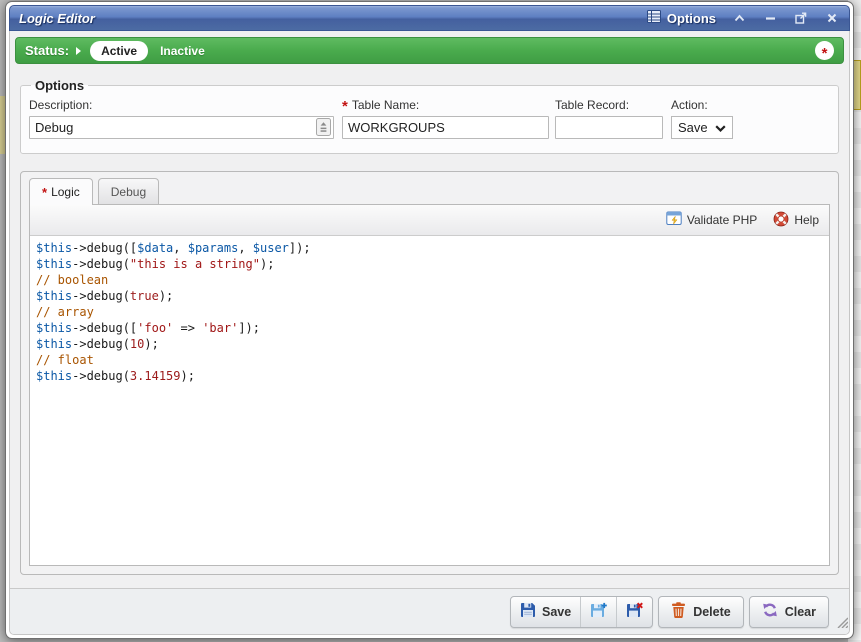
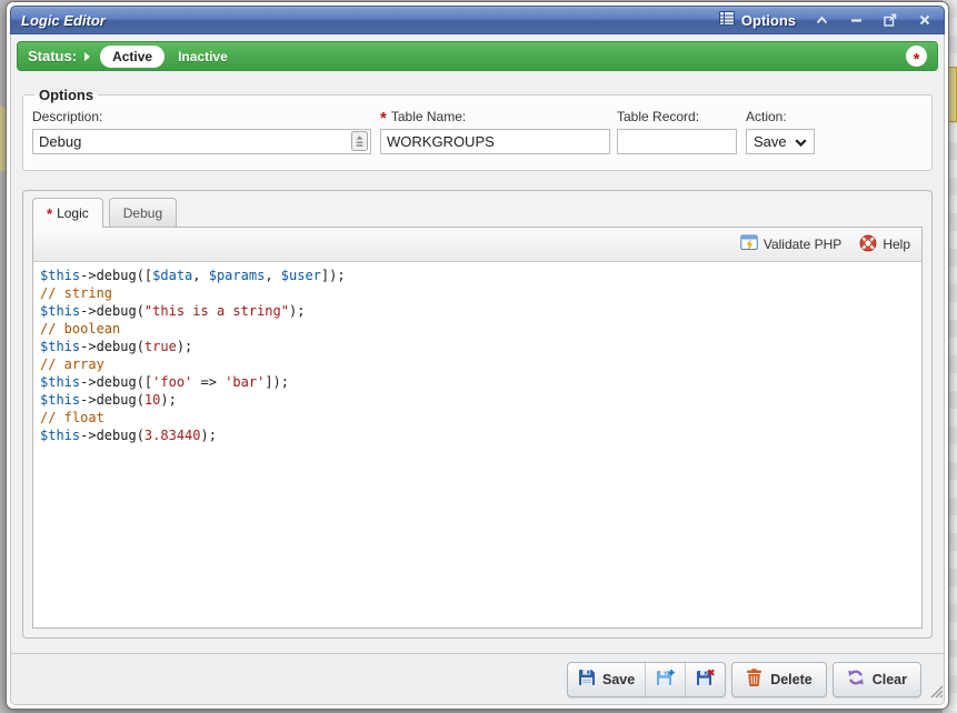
  Logic Editor
  Options
  Status:
  Active
  Inactive
  *
  Options
  Description:
  Debug
  *
  Table Name:
  WORKGROUPS
  Table Record:
  Action:
  Save
  *
  Logic
  Debug
  Validate PHP
  Help
  $this->debug([$data, $params, $user]);
+ // string
  $this->debug("this is a string");
  // boolean
  $this->debug(true);
  // array
  $this->debug(['foo' => 'bar']);
  $this->debug(10);
  // float
- $this->debug(3.14159);
+ $this->debug(3.83440);
  Save
  Delete
  Clear
